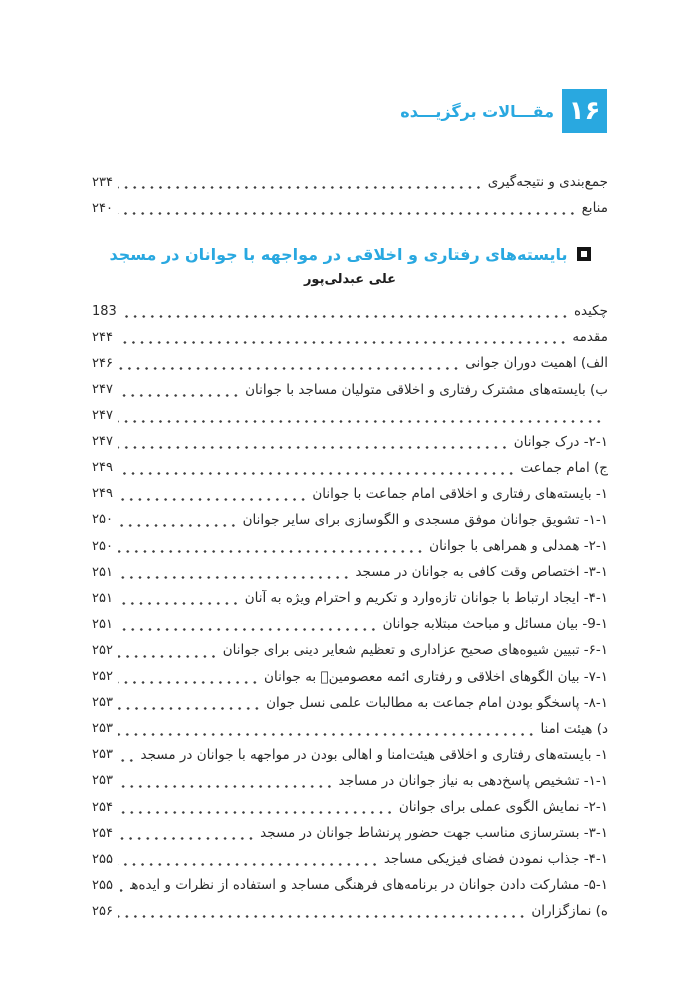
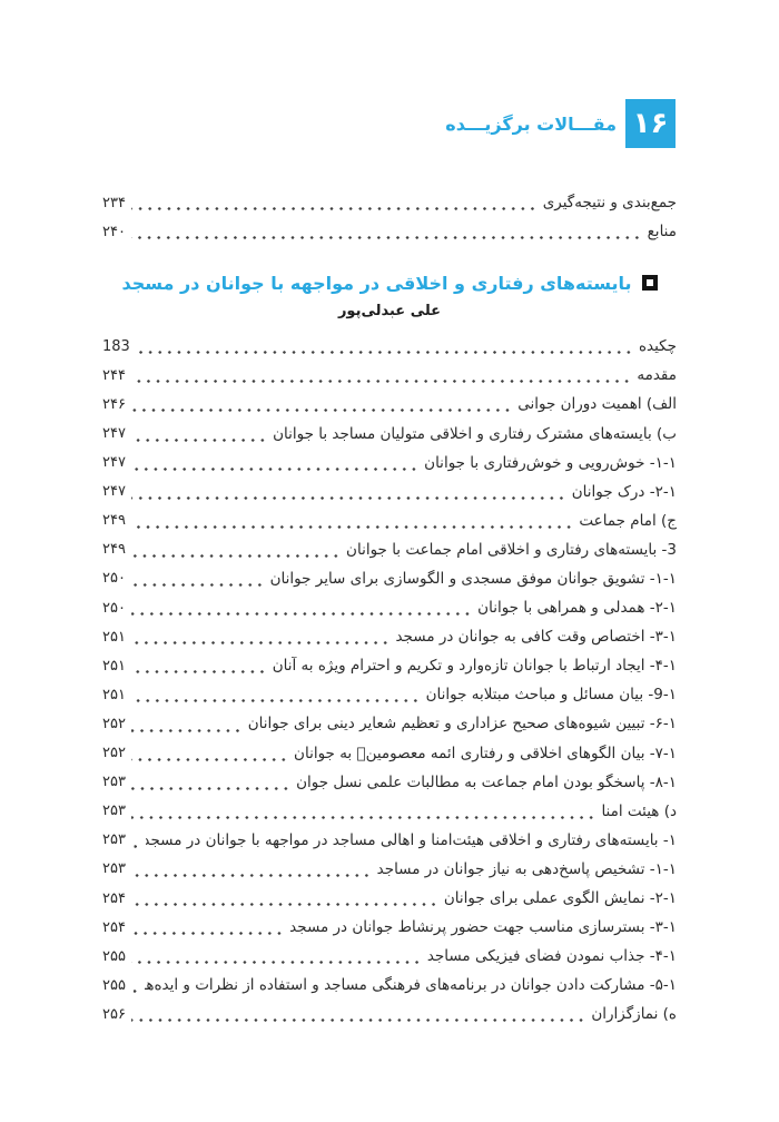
  ۱۶
  مقـــالات برگزیـــده
  جمع‌بندی و نتیجه‌گیری
  ۲۳۴
  منابع
  ۲۴۰
  بایستههای رفتاری و اخلاقی در مواجهه با جوانان در مسجد
  علی عبدلیپور
  چکیده
  183
  مقدمه
  ۲۴۴
  الف) اهمیت دوران جوانی
  ۲۴۶
  ب) بایسته‌های مشترک رفتاری و اخلاقی متولیان مساجد با جوانان
  ۲۴۷
+ ۱-۱- خوش‌رویی و خوش‌رفتاری با جوانان
  ۲۴۷
  ۲-۱- درک جوانان
  ۲۴۷
  ج) امام جماعت
  ۲۴۹
- ۱- بایسته‌های رفتاری و اخلاقی امام جماعت با جوانان
+ 3- بایسته‌های رفتاری و اخلاقی امام جماعت با جوانان
  ۲۴۹
  ۱-۱- تشویق جوانان موفق مسجدی و الگوسازی برای سایر جوانان
  ۲۵۰
  ۲-۱- همدلی و همراهی با جوانان
  ۲۵۰
  ۳-۱- اختصاص وقت کافی به جوانان در مسجد
  ۲۵۱
  ۴-۱- ایجاد ارتباط با جوانان تازه‌وارد و تکریم و احترام ویژه به آنان
  ۲۵۱
  9-۱- بیان مسائل و مباحث مبتلابه جوانان
  ۲۵۱
  ۶-۱- تبیین شیوه‌های صحیح عزاداری و تعظیم شعایر دینی برای جوانان
  ۲۵۲
  ۷-۱- بیان الگوهای اخلاقی و رفتاری ائمه معصومینؑ به جوانان
  ۲۵۲
  ۸-۱- پاسخگو بودن امام جماعت به مطالبات علمی نسل جوان
  ۲۵۳
  د) هیئت امنا
  ۲۵۳
- ۱- بایسته‌های رفتاری و اخلاقی هیئت‌امنا و اهالی بودن در مواجهه با جوانان در مسجد
+ ۱- بایسته‌های رفتاری و اخلاقی هیئت‌امنا و اهالی مساجد در مواجهه با جوانان در مسجد
  ۲۵۳
  ۱-۱- تشخیص پاسخ‌دهی به نیاز جوانان در مساجد
  ۲۵۳
  ۲-۱- نمایش الگوی عملی برای جوانان
  ۲۵۴
  ۳-۱- بسترسازی مناسب جهت حضور پرنشاط جوانان در مسجد
  ۲۵۴
  ۴-۱- جذاب نمودن فضای فیزیکی مساجد
  ۲۵۵
  ۵-۱- مشارکت دادن جوانان در برنامه‌های فرهنگی مساجد و استفاده از نظرات و ایده‌ه
  ۲۵۵
  ه) نمازگزاران
  ۲۵۶
